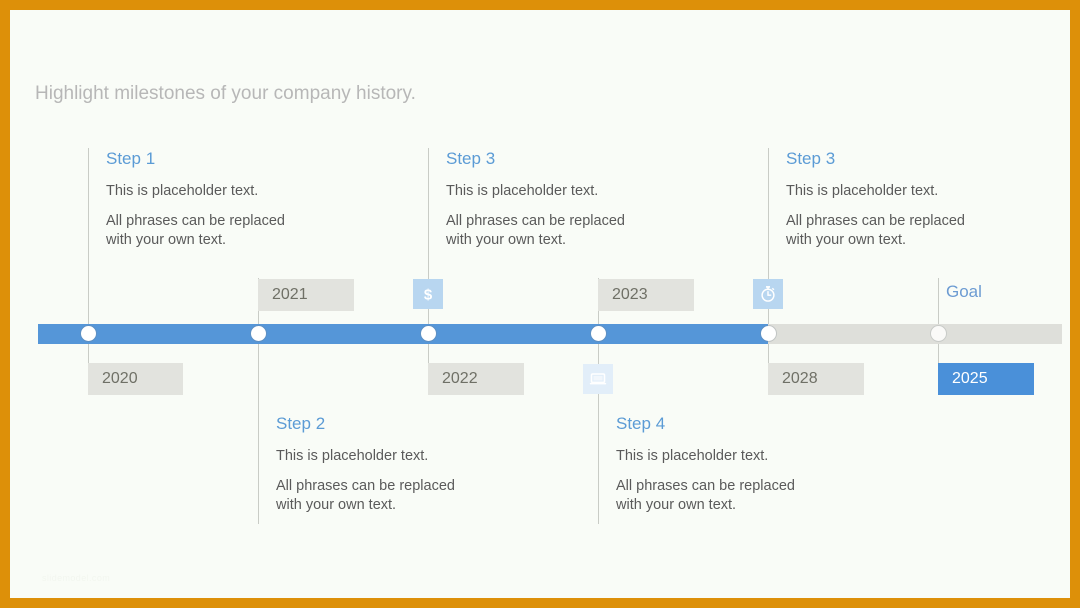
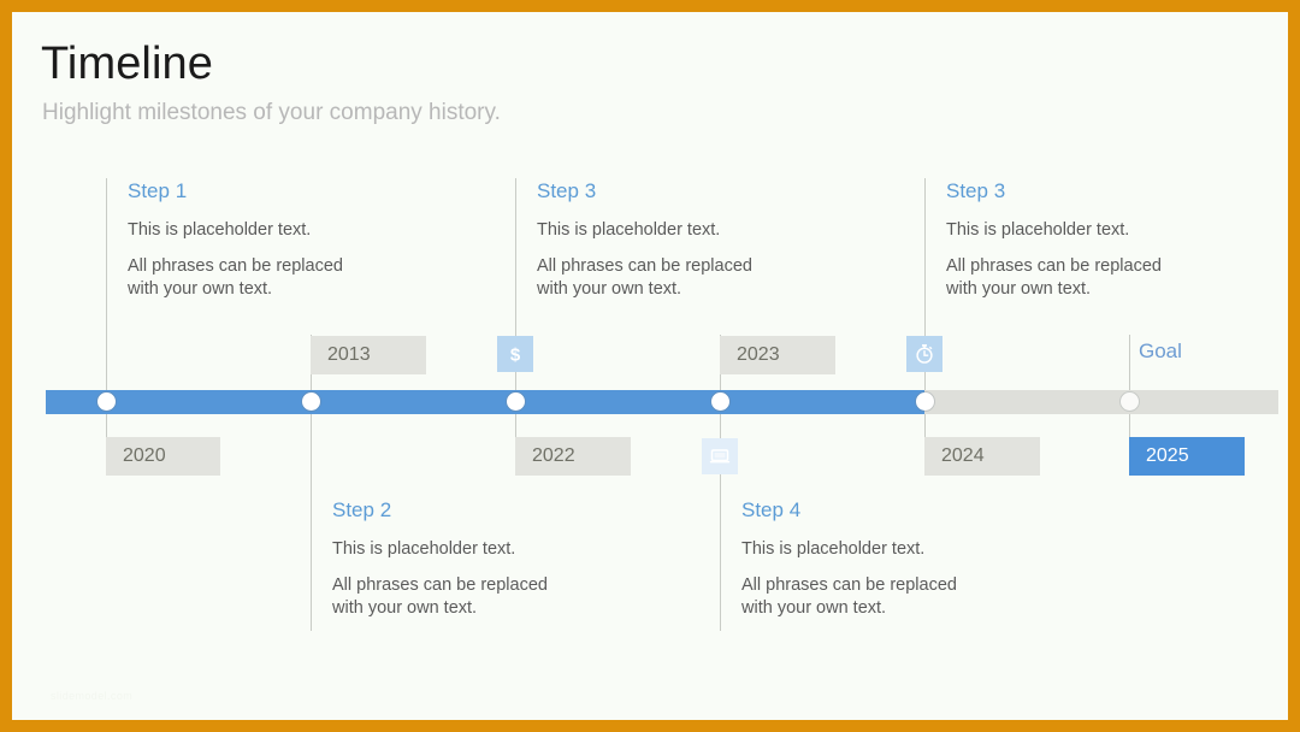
+ Timeline
  Highlight milestones of your company history.
- 2021
+ 2013
  2023
  Goal
  2020
  2022
- 2028
+ 2024
  2025
  $
  Step 1
  This is placeholder text.
  All phrases can be replaced
  with your own text.
  Step 3
  This is placeholder text.
  All phrases can be replaced
  with your own text.
  Step 3
  This is placeholder text.
  All phrases can be replaced
  with your own text.
  Step 2
  This is placeholder text.
  All phrases can be replaced
  with your own text.
  Step 4
  This is placeholder text.
  All phrases can be replaced
  with your own text.
